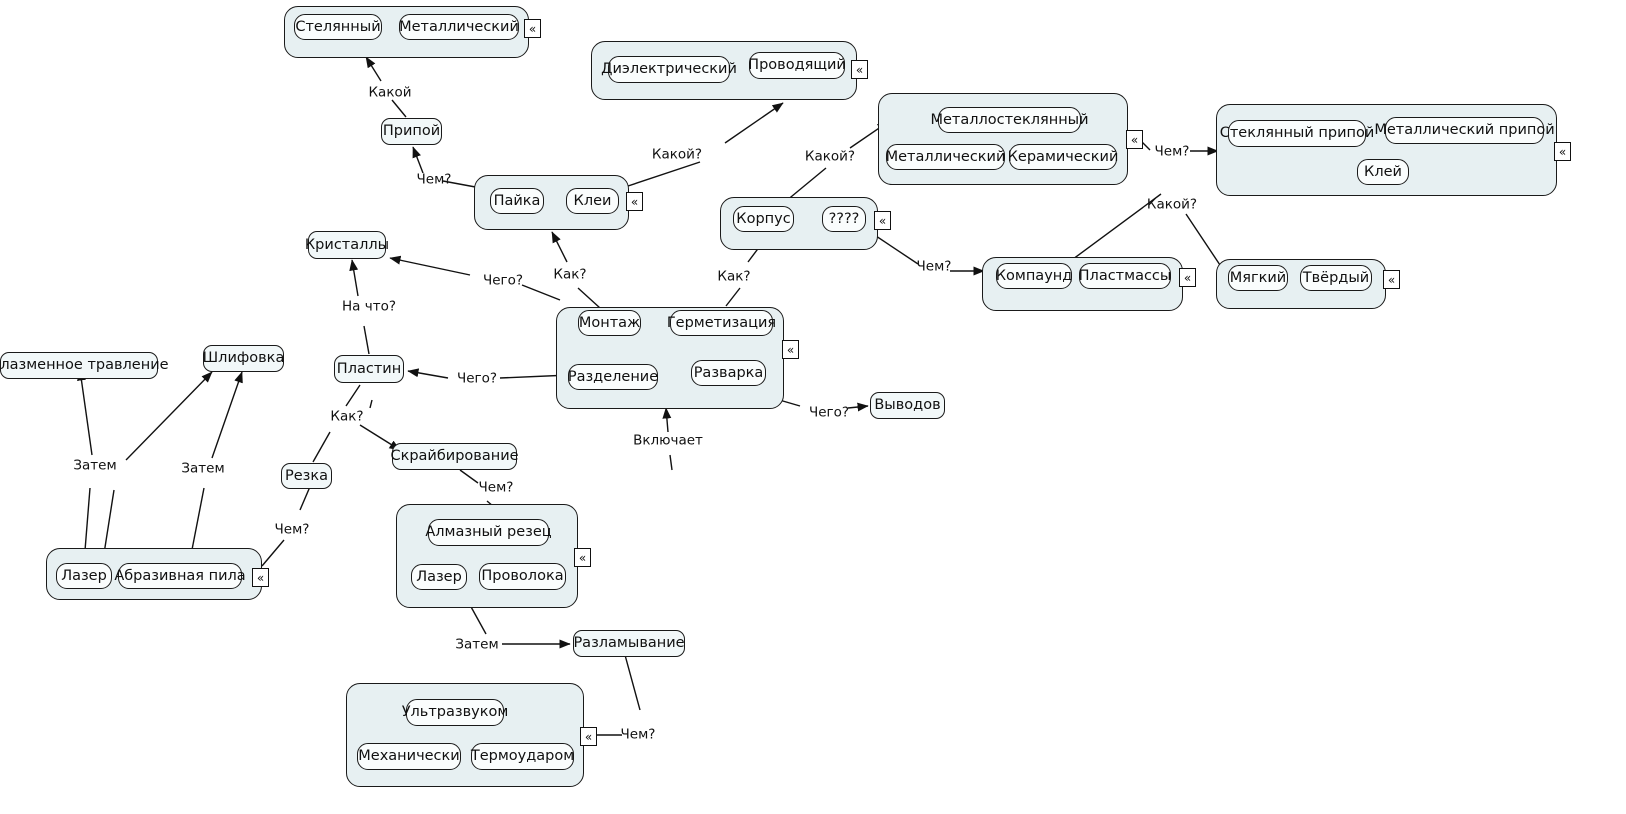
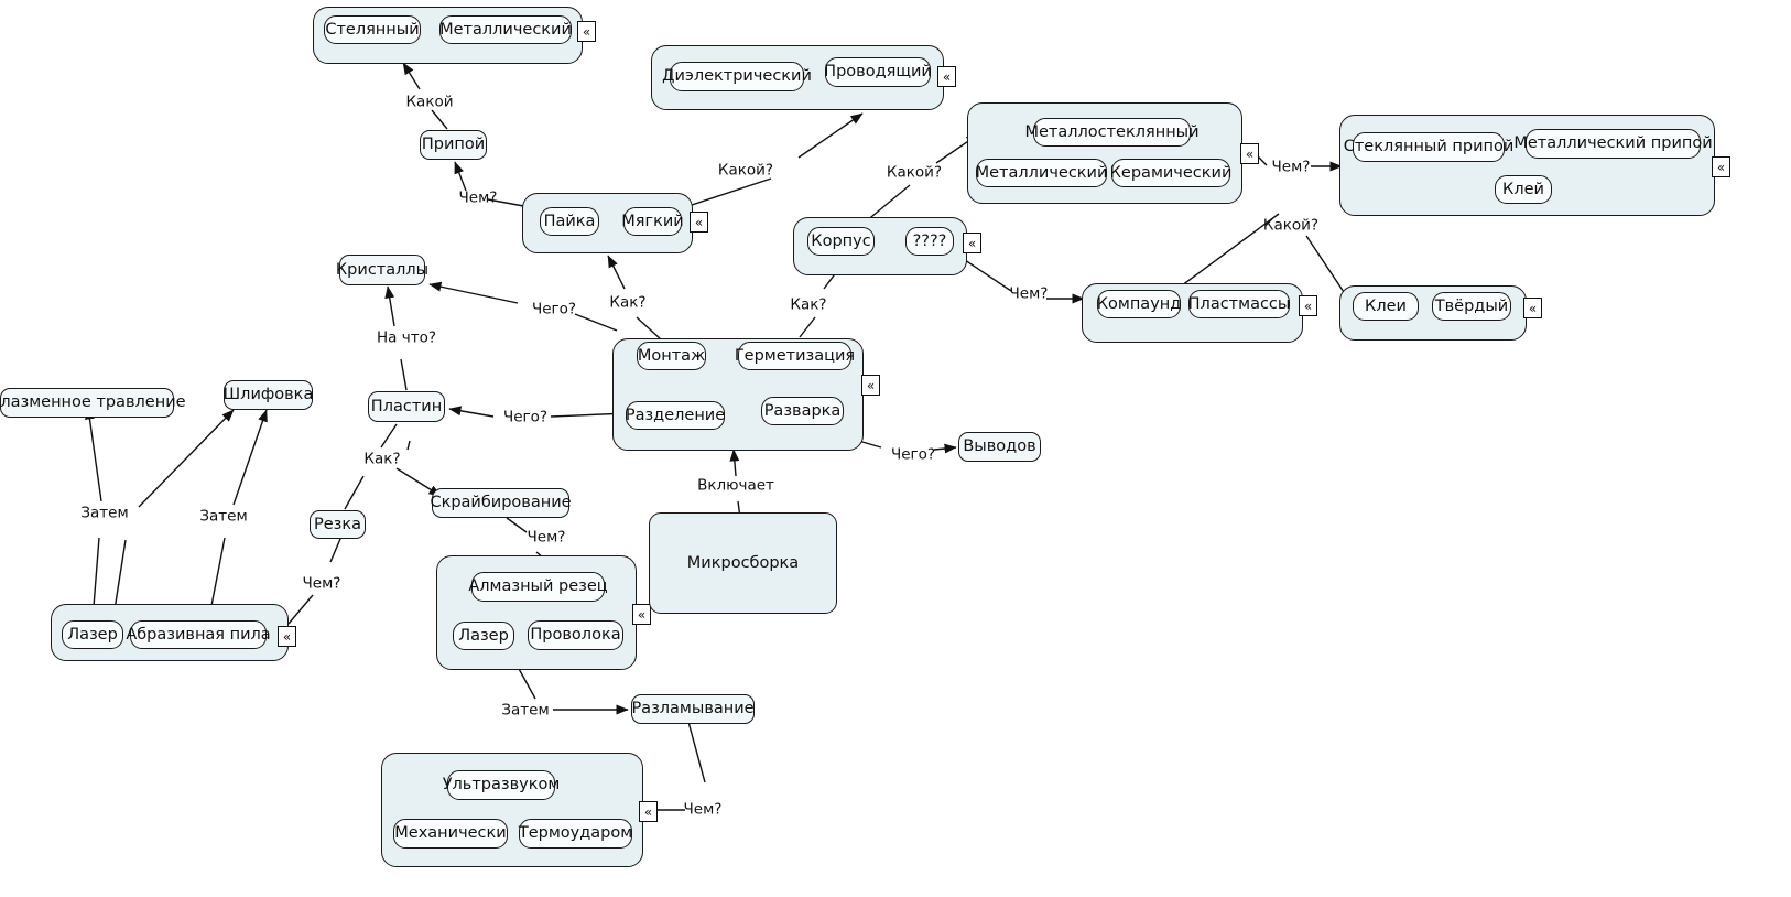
  Стелянный
  Металлический
  «
  Диэлектрический
  Проводящий
  «
  Металлостеклянный
  Металлический
  Керамический
  «
  Стеклянный припой
  Металлический припой
  Клей
  «
  Пайка
- Клеи
+ Мягкий
  «
  Корпус
  ????
  «
  Компаунд
  Пластмассы
  «
- Мягкий
+ Клеи
  Твёрдый
  «
  Монтаж
  Герметизация
  Разделение
  Разварка
  «
  Лазер
  Абразивная пила
  «
  Алмазный резец
  Лазер
  Проволока
  «
  Ультразвуком
  Механически
  Термоударом
  «
  Припой
  Кристаллы
  Пластин
  Резка
  Скрайбирование
  Разламывание
  Шлифовка
  лазменное травление
  Выводов
+ Микросборка
  Какой
  Чем?
  Какой?
  Как?
  Как?
  Какой?
  Чем?
  Чем?
  Какой?
  Чего?
  На что?
  Чего?
  Как?
  Чем?
  Чем?
  Затем
  Чем?
  Затем
  Затем
  Включает
  Чего?
